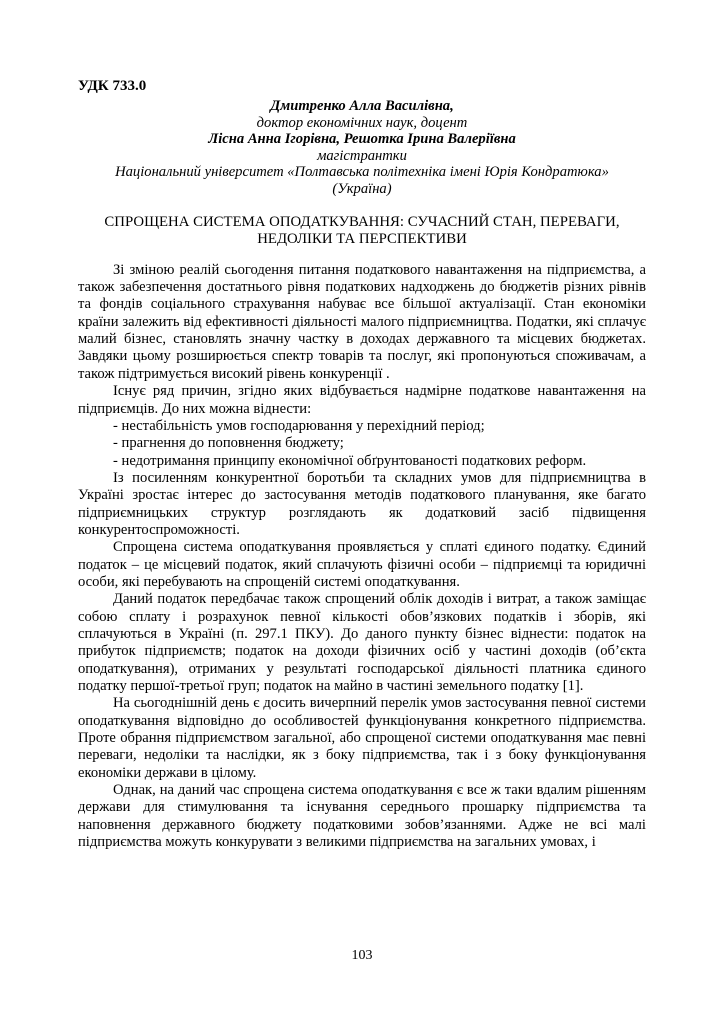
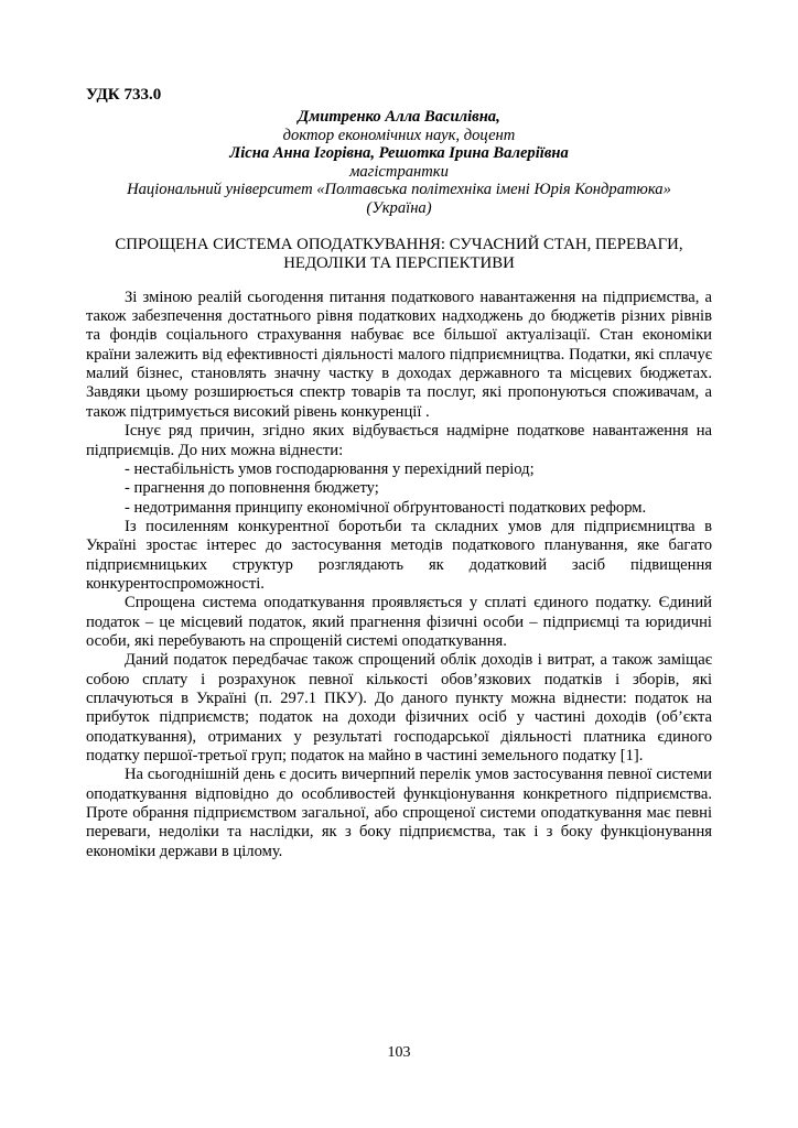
  УДК 733.0
  Дмитренко Алла Василівна,
  доктор економічних наук, доцент
  Лісна Анна Ігорівна, Решотка Ірина Валеріївна
  магістрантки
  Національний університет «Полтавська політехніка імені Юрія Кондратюка»
  (Україна)
  СПРОЩЕНА СИСТЕМА ОПОДАТКУВАННЯ: СУЧАСНИЙ СТАН, ПЕРЕВАГИ, НЕДОЛІКИ ТА ПЕРСПЕКТИВИ
  Зі зміною реалій сьогодення питання податкового навантаження на підприємства, а також забезпечення достатнього рівня податкових надходжень до бюджетів різних рівнів та фондів соціального страхування набуває все більшої актуалізації. Стан економіки країни залежить від ефективності діяльності малого підприємництва. Податки, які сплачує малий бізнес, становлять значну частку в доходах державного та місцевих бюджетах. Завдяки цьому розширюється спектр товарів та послуг, які пропонуються споживачам, а також підтримується високий рівень конкуренції .
  Існує ряд причин, згідно яких відбувається надмірне податкове навантаження на підприємців. До них можна віднести:
  - нестабільність умов господарювання у перехідний період;
  - прагнення до поповнення бюджету;
  - недотримання принципу економічної обґрунтованості податкових реформ.
  Із посиленням конкурентної боротьби та складних умов для підприємництва в Україні зростає інтерес до застосування методів податкового планування, яке багато підприємницьких структур розглядають як додатковий засіб підвищення конкурентоспроможності.
- Спрощена система оподаткування проявляється у сплаті єдиного податку. Єдиний податок – це місцевий податок, який сплачують фізичні особи – підприємці та юридичні особи, які перебувають на спрощеній системі оподаткування.
+ Спрощена система оподаткування проявляється у сплаті єдиного податку. Єдиний податок – це місцевий податок, який прагнення фізичні особи – підприємці та юридичні особи, які перебувають на спрощеній системі оподаткування.
- Даний податок передбачає також спрощений облік доходів і витрат, а також заміщає собою сплату і розрахунок певної кількості обов’язкових податків і зборів, які сплачуються в Україні (п. 297.1 ПКУ). До даного пункту бізнес віднести: податок на прибуток підприємств; податок на доходи фізичних осіб у частині доходів (об’єкта оподаткування), отриманих у результаті господарської діяльності платника єдиного податку першої-третьої груп; податок на майно в частині земельного податку [1].
+ Даний податок передбачає також спрощений облік доходів і витрат, а також заміщає собою сплату і розрахунок певної кількості обов’язкових податків і зборів, які сплачуються в Україні (п. 297.1 ПКУ). До даного пункту можна віднести: податок на прибуток підприємств; податок на доходи фізичних осіб у частині доходів (об’єкта оподаткування), отриманих у результаті господарської діяльності платника єдиного податку першої-третьої груп; податок на майно в частині земельного податку [1].
  На сьогоднішній день є досить вичерпний перелік умов застосування певної системи оподаткування відповідно до особливостей функціонування конкретного підприємства. Проте обрання підприємством загальної, або спрощеної системи оподаткування має певні переваги, недоліки та наслідки, як з боку підприємства, так і з боку функціонування економіки держави в цілому.
- Однак, на даний час спрощена система оподаткування є все ж таки вдалим рішенням держави для стимулювання та існування середнього прошарку підприємства та наповнення державного бюджету податковими зобов’язаннями. Адже не всі малі підприємства можуть конкурувати з великими підприємства на загальних умовах, і
  103
